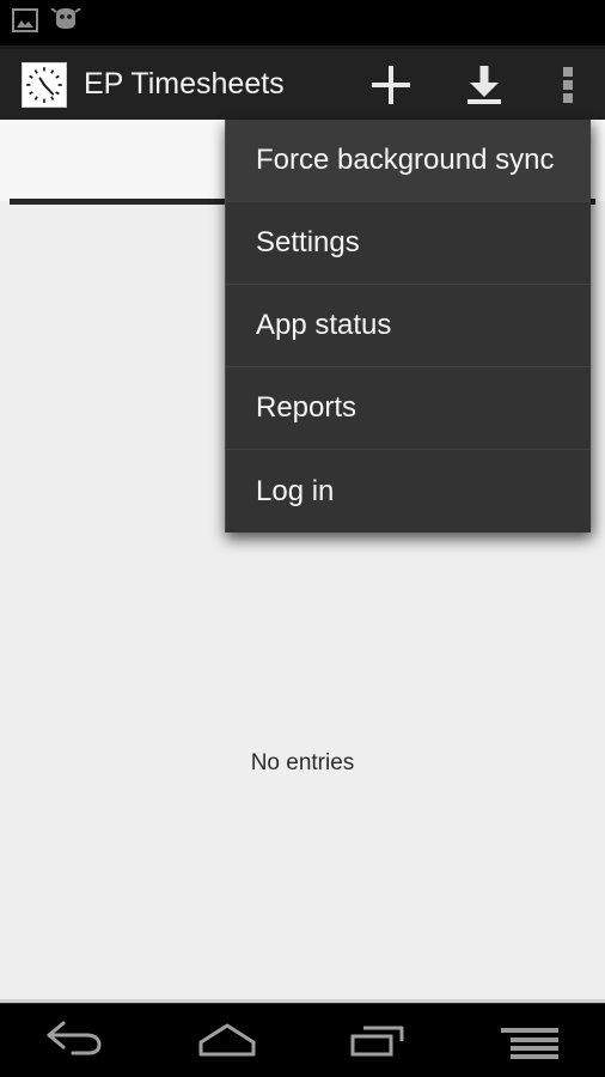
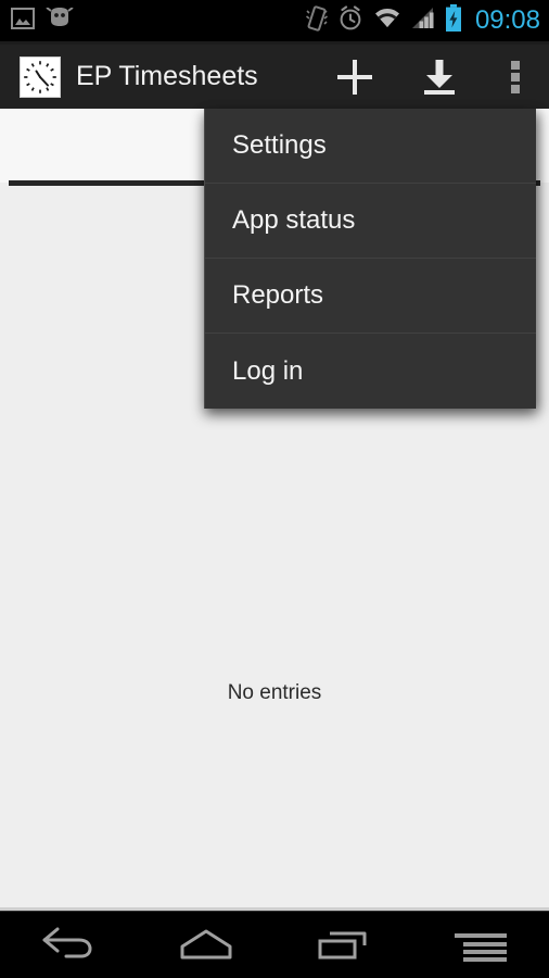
+ 09:08
  EP Timesheets
  No entries
- Force background sync
  Settings
  App status
  Reports
  Log in
